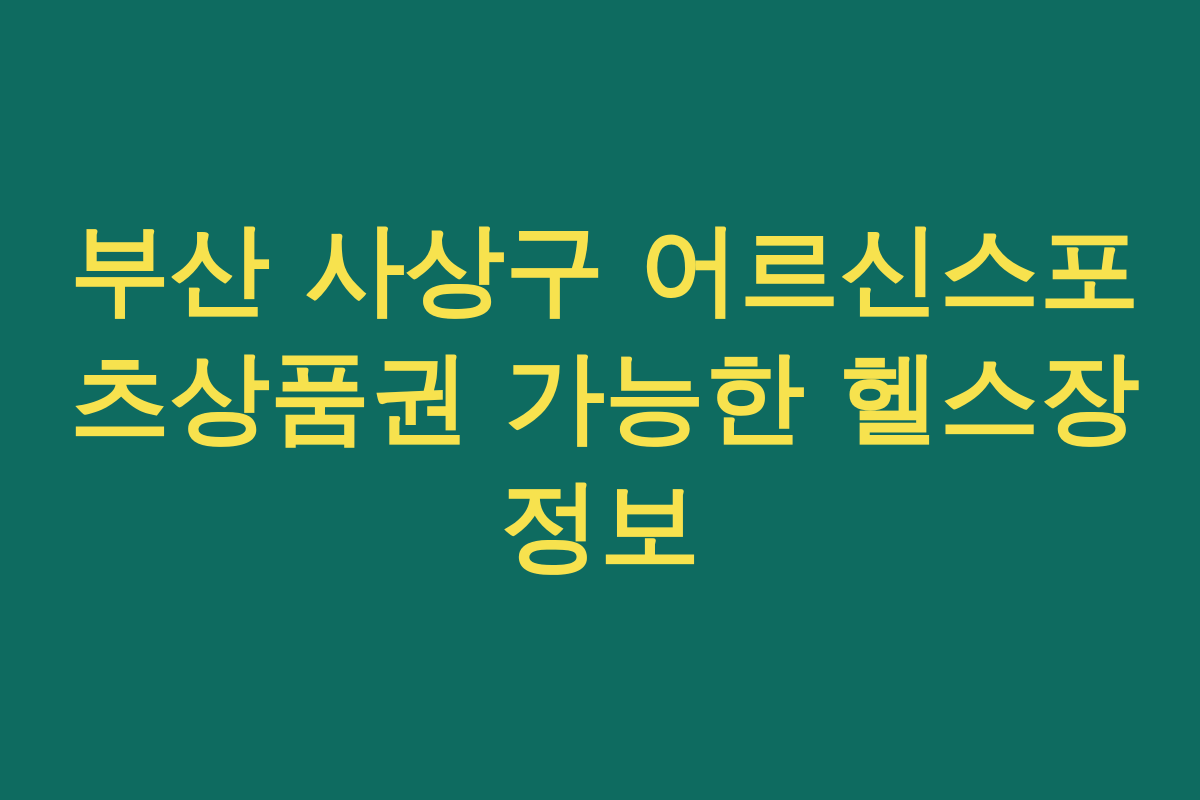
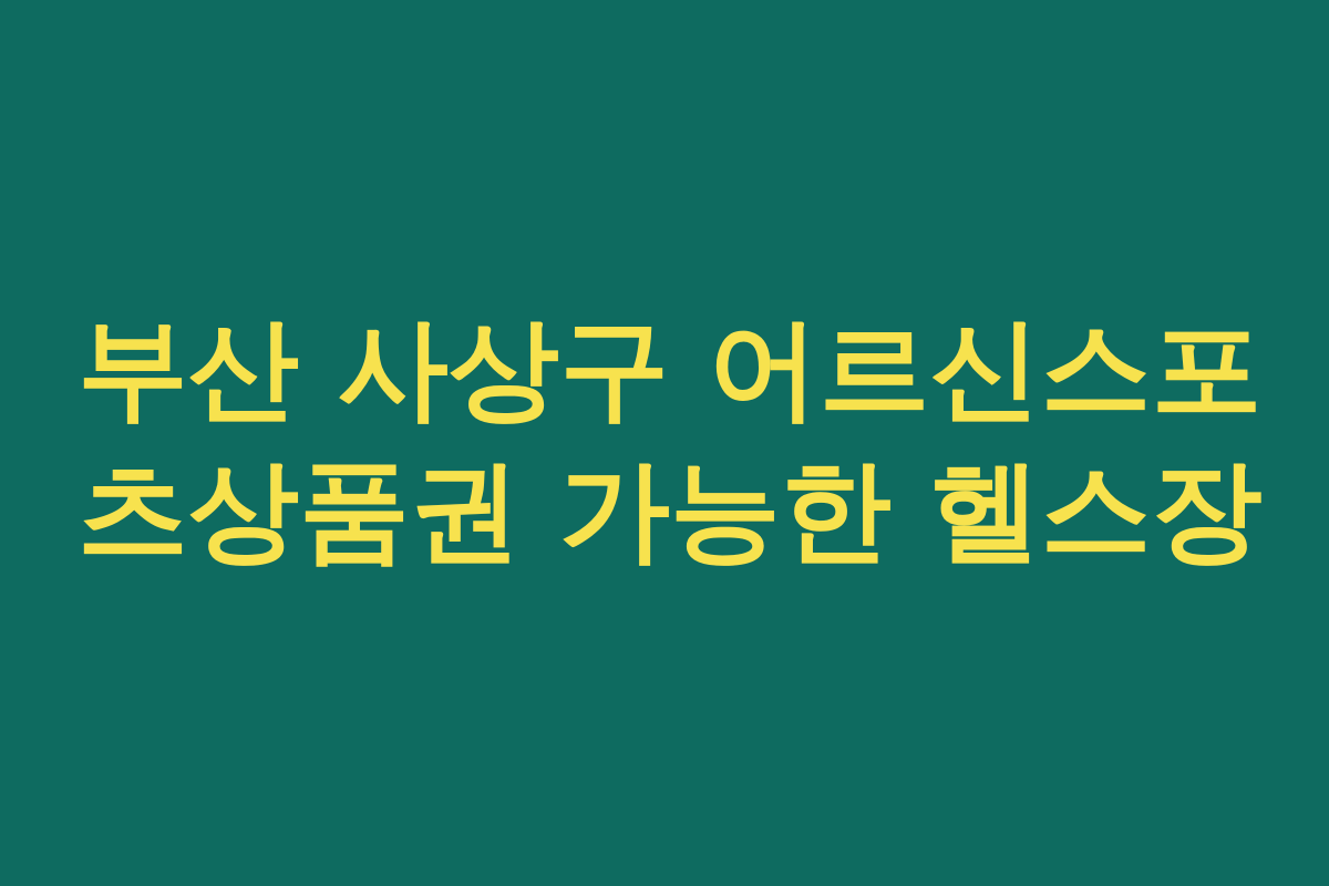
  부산 사상구 어르신스포
  츠상품권 가능한 헬스장
- 정보
